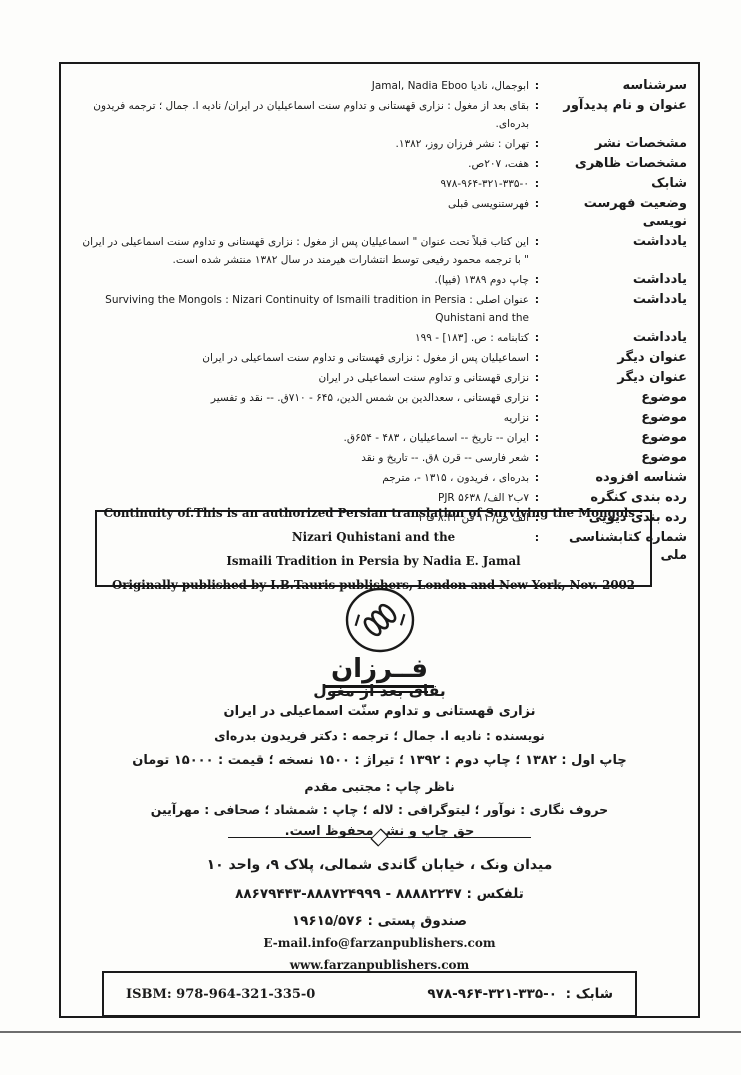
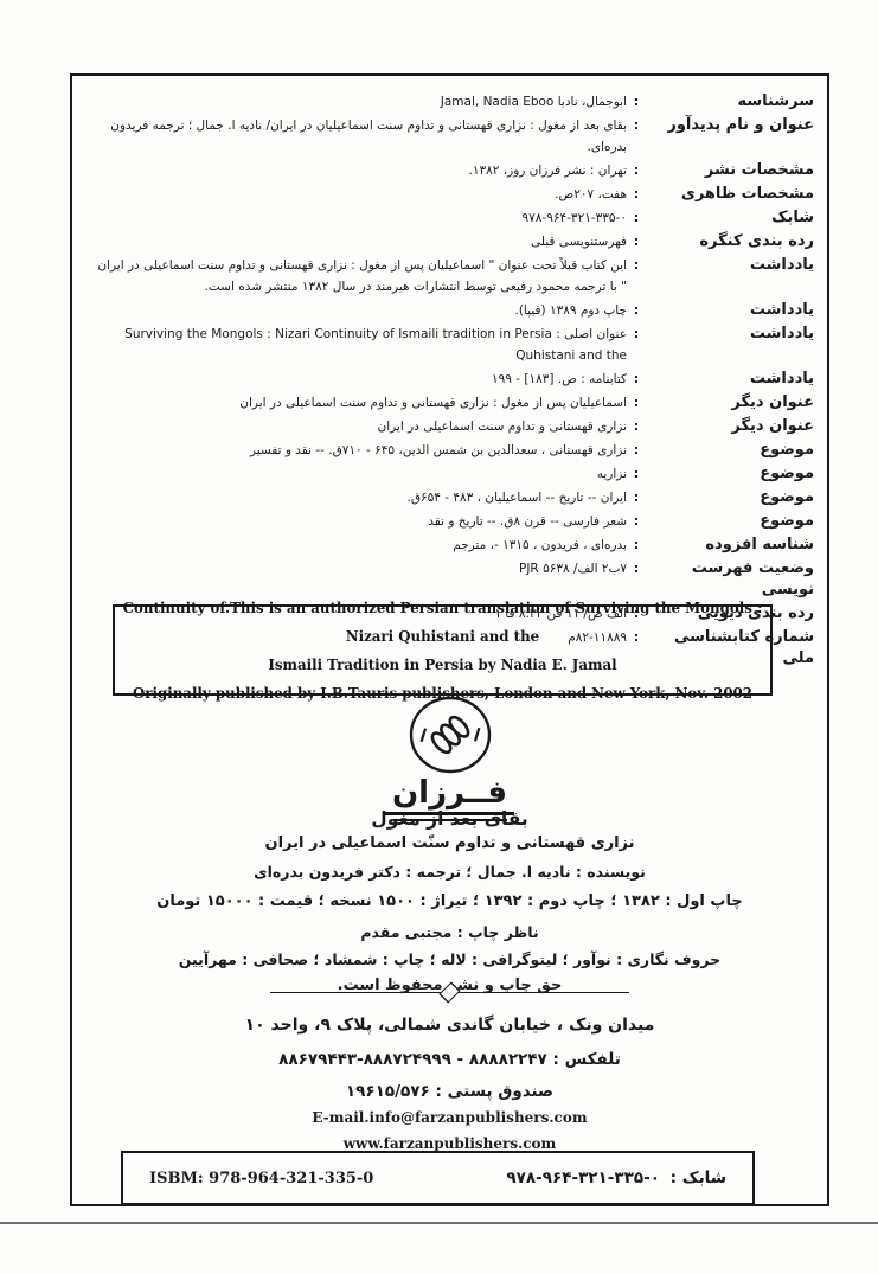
  سرشناسه
  :
  ابوجمال، نادیا Jamal, Nadia Eboo
  عنوان و نام پدیدآور
  :
  بقای بعد از مغول : نزاری قهستانی و تداوم سنت اسماعیلیان در ایران/ نادیه ا. جمال ؛ ترجمه فریدون بدره‌ای.
  مشخصات نشر
  :
  تهران : نشر فرزان روز، ۱۳۸۲.
  مشخصات ظاهری
  :
  هفت، ۲۰۷ص.
  شابک
  :
  ۹۷۸-۹۶۴-۳۲۱-۳۳۵-۰
- وضعیت فهرست نویسی
+ رده بندی کنگره
  :
  فهرستنویسی قبلی
  یادداشت
  :
  این کتاب قبلاً تحت عنوان " اسماعیلیان پس از مغول : نزاری قهستانی و تداوم سنت اسماعیلی در ایران " با ترجمه محمود رفیعی توسط انتشارات هیرمند در سال ۱۳۸۲ منتشر شده است.
  یادداشت
  :
  چاپ دوم ۱۳۸۹ (فیپا).
  یادداشت
  :
  عنوان اصلی : Surviving the Mongols : Nizari Continuity of Ismaili tradition in Persia
  Quhistani and the
  یادداشت
  :
  کتابنامه : ص. [۱۸۳] - ۱۹۹
  عنوان دیگر
  :
  اسماعیلیان پس از مغول : نزاری قهستانی و تداوم سنت اسماعیلی در ایران
  عنوان دیگر
  :
  نزاری قهستانی و تداوم سنت اسماعیلی در ایران
  موضوع
  :
  نزاری قهستانی ، سعدالدین بن شمس الدین، ۶۴۵ - ۷۱۰ق. -- نقد و تفسیر
  موضوع
  :
  نزاریه
  موضوع
  :
  ایران -- تاریخ -- اسماعیلیان ، ۴۸۳ - ۶۵۴ق.
  موضوع
  :
  شعر فارسی -- قرن ۸ق. -- تاریخ و نقد
  شناسه افزوده
  :
  بدره‌ای ، فریدون ، ۱۳۱۵ -، مترجم
- رده بندی کنگره
+ وضعیت فهرست نویسی
  :
  ۷ب۲ الف/ ۵۶۳۸ PJR
  رده بندی دیویی
  :
  الف ص/ ۱۱ فن ۸.۳۲ فا ۱
  شماره کتابشناسی ملی
  :
+ ۸۲-۱۱۸۸۹م
  Continuity of.This is an authorized Persian translation of Surviving the Mongols : Nizari Quhistani and the
  Ismaili Tradition in Persia by Nadia E. Jamal
  Originally published by I.B.Tauris publishers, London and New York, Nov. 2002
  فــرزان
  بقای بعد از مغول
  نزاری قهستانی و تداوم سنّت اسماعیلی در ایران
  نویسنده : نادیه ا. جمال ؛ ترجمه : دکتر فریدون بدره‌ای
  چاپ اول : ۱۳۸۲ ؛ چاپ دوم : ۱۳۹۲ ؛ تیراژ : ۱۵۰۰ نسخه ؛ قیمت : ۱۵۰۰۰ تومان
  ناظر چاپ : مجتبی مقدم
  حروف نگاری : نوآور ؛ لیتوگرافی : لاله ؛ چاپ : شمشاد ؛ صحافی : مهرآیین
  حق چاپ و نش محفوظ است.
  میدان ونک ، خیابان گاندی شمالی، پلاک ۹، واحد ۱۰
  تلفکس : ۸۸۶۷۹۴۴۳-۸۸۸۷۲۴۹۹۹ - ۸۸۸۸۲۲۴۷
  صندوق پستی : ۱۹۶۱۵/۵۷۶
  E-mail.info@farzanpublishers.com
  www.farzanpublishers.com
  ISBM: 978-964-321-335-0
  شابک : ۹۷۸-۹۶۴-۳۲۱-۳۳۵-۰
